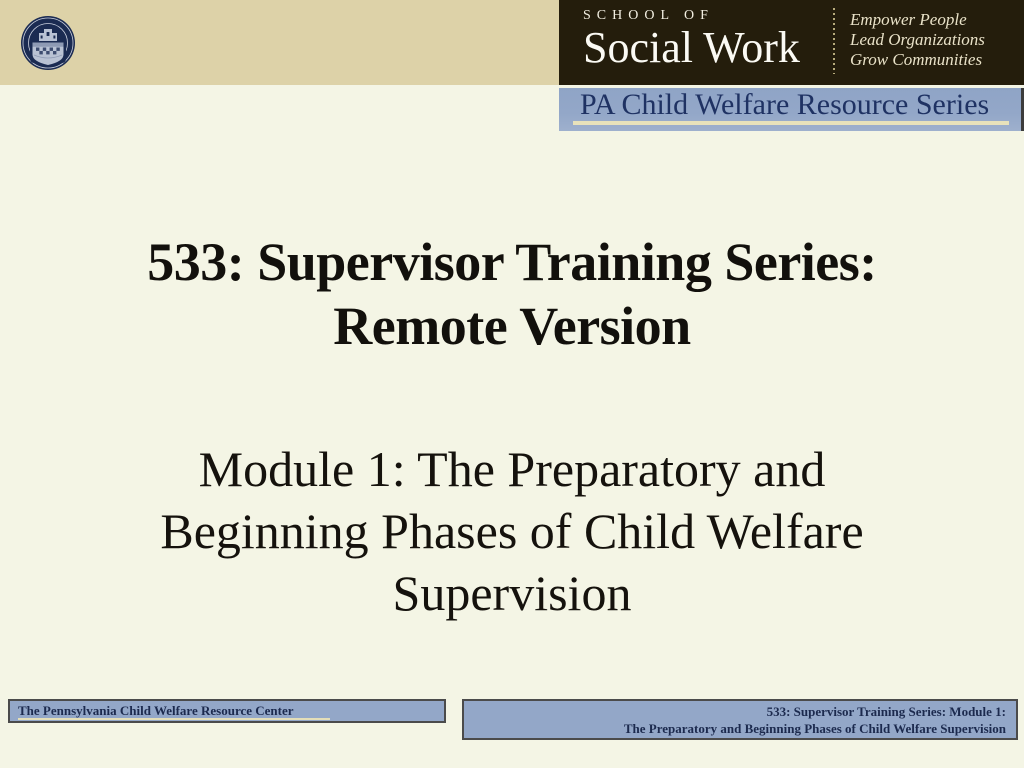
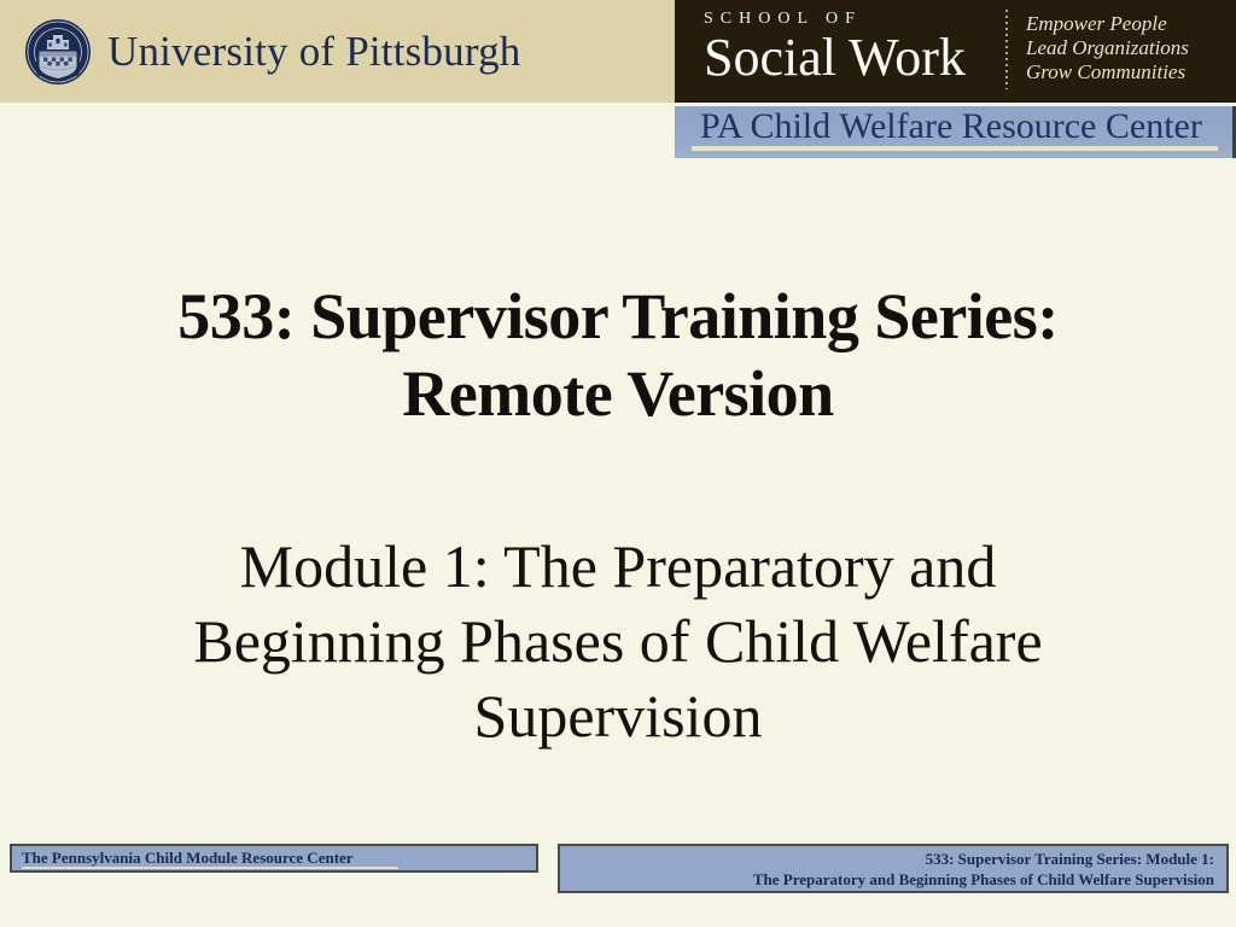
+ University of Pittsburgh
  SCHOOL OF
  Social Work
  Empower People
  Lead Organizations
  Grow Communities
- PA Child Welfare Resource Series
+ PA Child Welfare Resource Center
  533: Supervisor Training Series:
  Remote Version
  Module 1: The Preparatory and
  Beginning Phases of Child Welfare
  Supervision
- The Pennsylvania Child Welfare Resource Center
+ The Pennsylvania Child Module Resource Center
  533: Supervisor Training Series: Module 1:
  The Preparatory and Beginning Phases of Child Welfare Supervision
